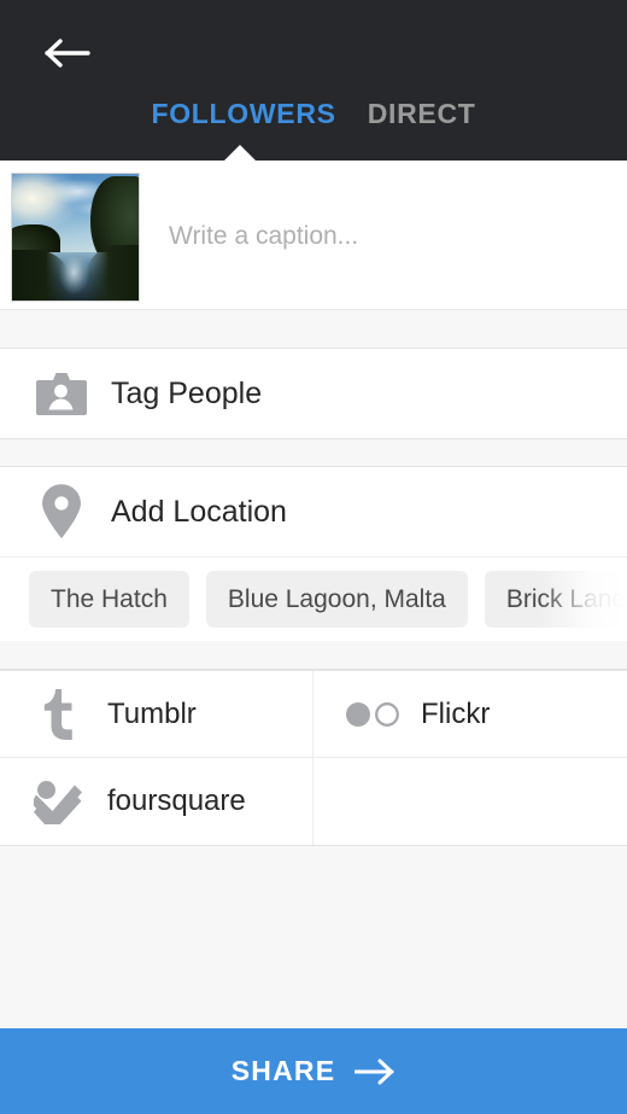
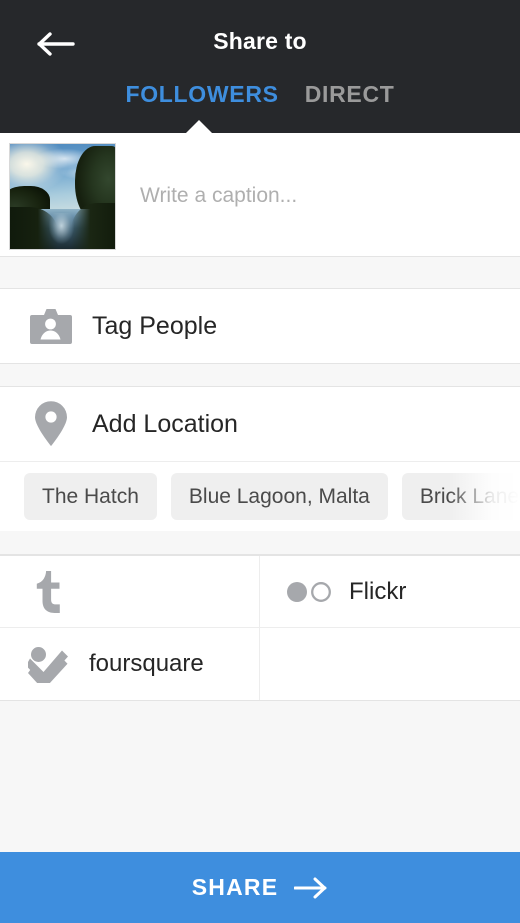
+ Share to
  FOLLOWERS
  DIRECT
  Write a caption...
  Tag People
  Add Location
  The Hatch
  Blue Lagoon, Malta
- Tumblr
  Flickr
  foursquare
  SHARE
